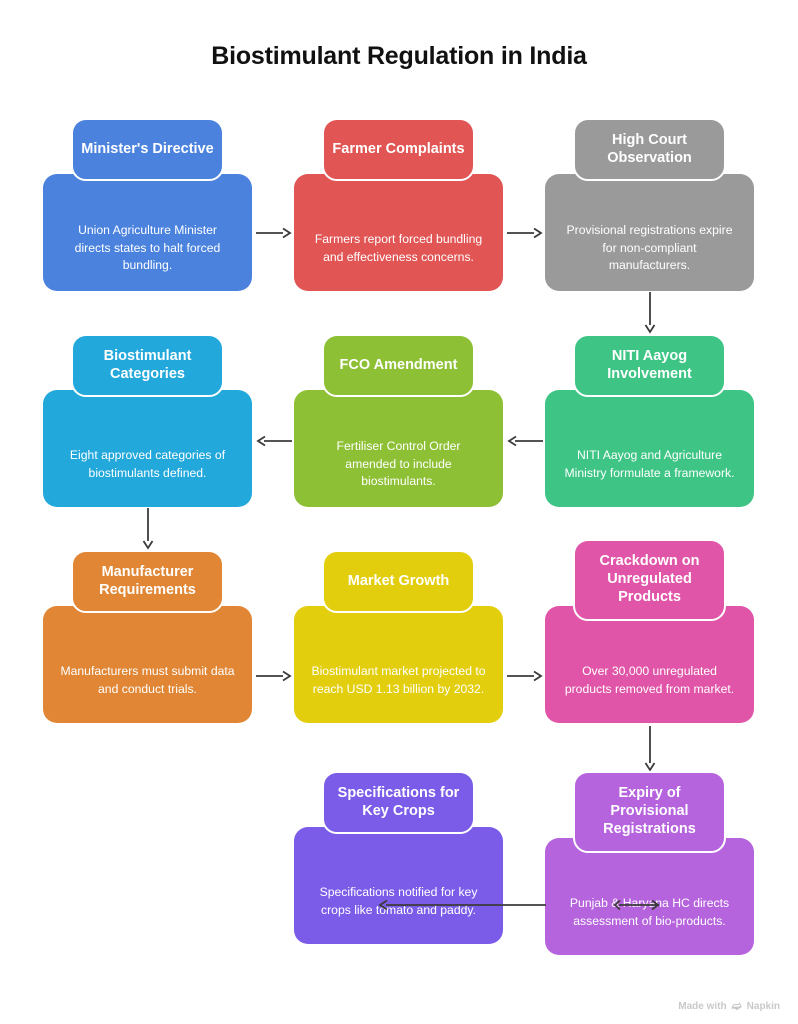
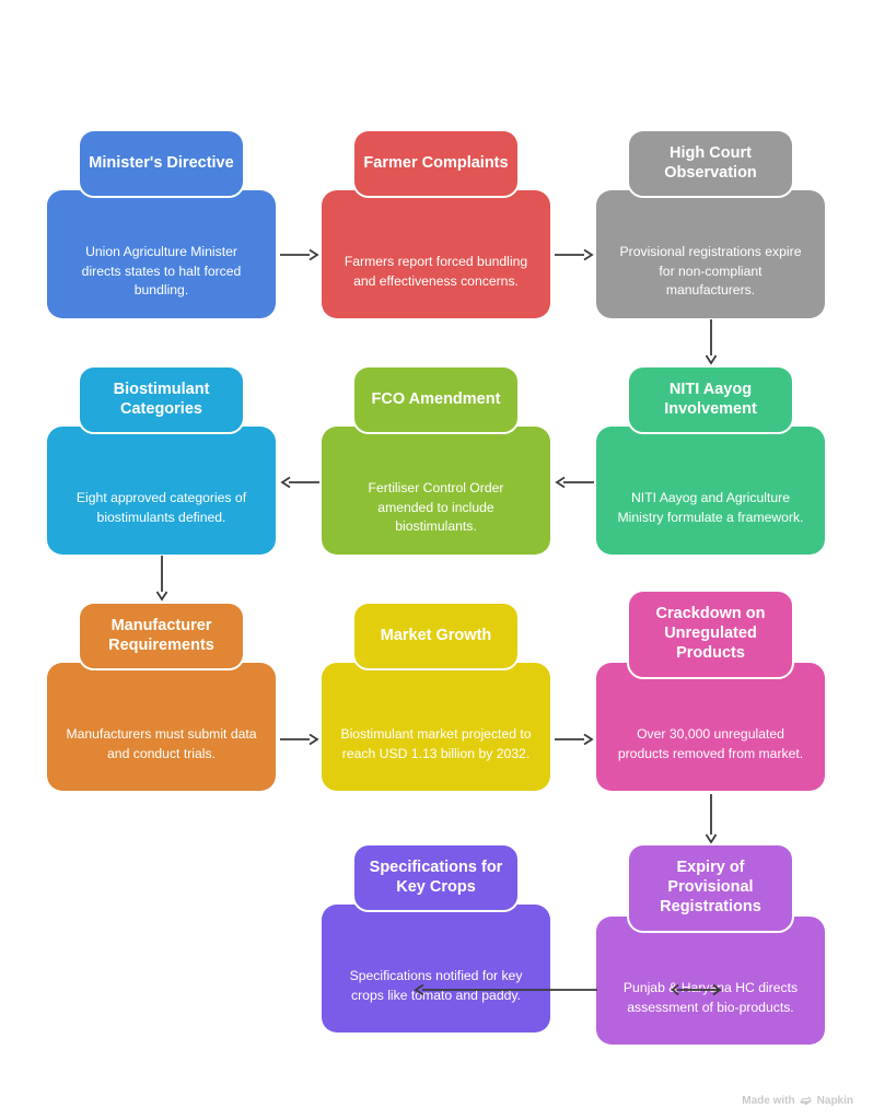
- Biostimulant Regulation in India
  Union Agriculture Minister directs states to halt forced bundling.
  Minister's Directive
  Farmers report forced bundling and effectiveness concerns.
  Farmer Complaints
  Provisional registrations expire for non-compliant manufacturers.
  High Court Observation
  Eight approved categories of biostimulants defined.
  Biostimulant Categories
  Fertiliser Control Order amended to include biostimulants.
  FCO Amendment
  NITI Aayog and Agriculture Ministry formulate a framework.
  NITI Aayog Involvement
  Manufacturers must submit data and conduct trials.
  Manufacturer Requirements
  Biostimulant market projected to reach USD 1.13 billion by 2032.
  Market Growth
  Over 30,000 unregulated products removed from market.
  Crackdown on Unregulated Products
  Specifications notified for key crops like tomato and paddy.
  Specifications for Key Crops
  Punjab & Haryana HC directs assessment of bio-products.
  Expiry of Provisional Registrations
  Made with
  ➫
  Napkin
